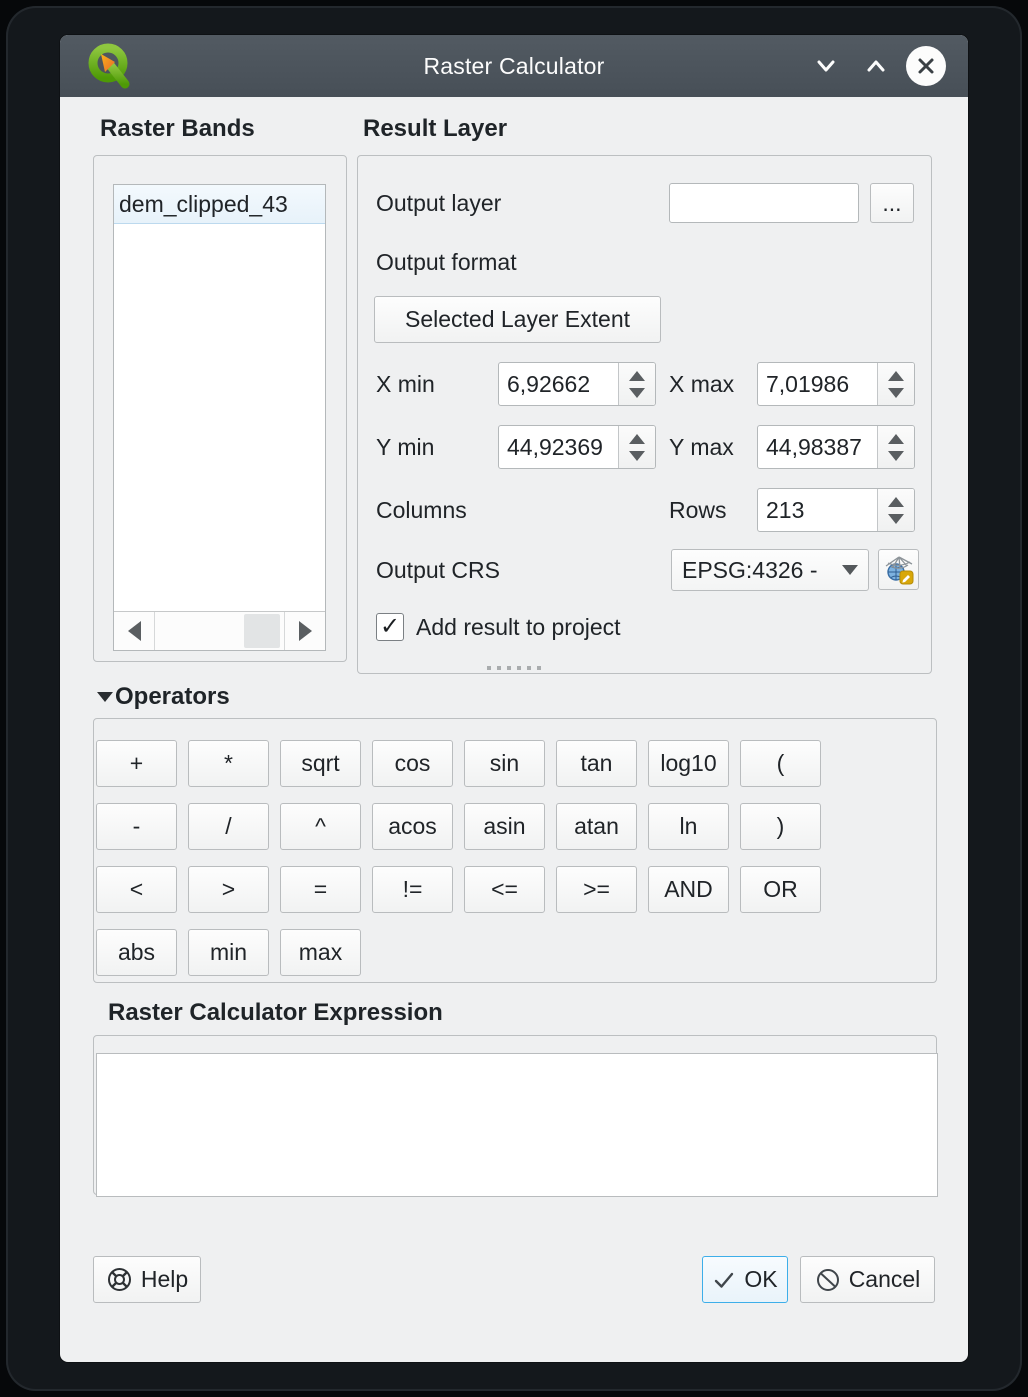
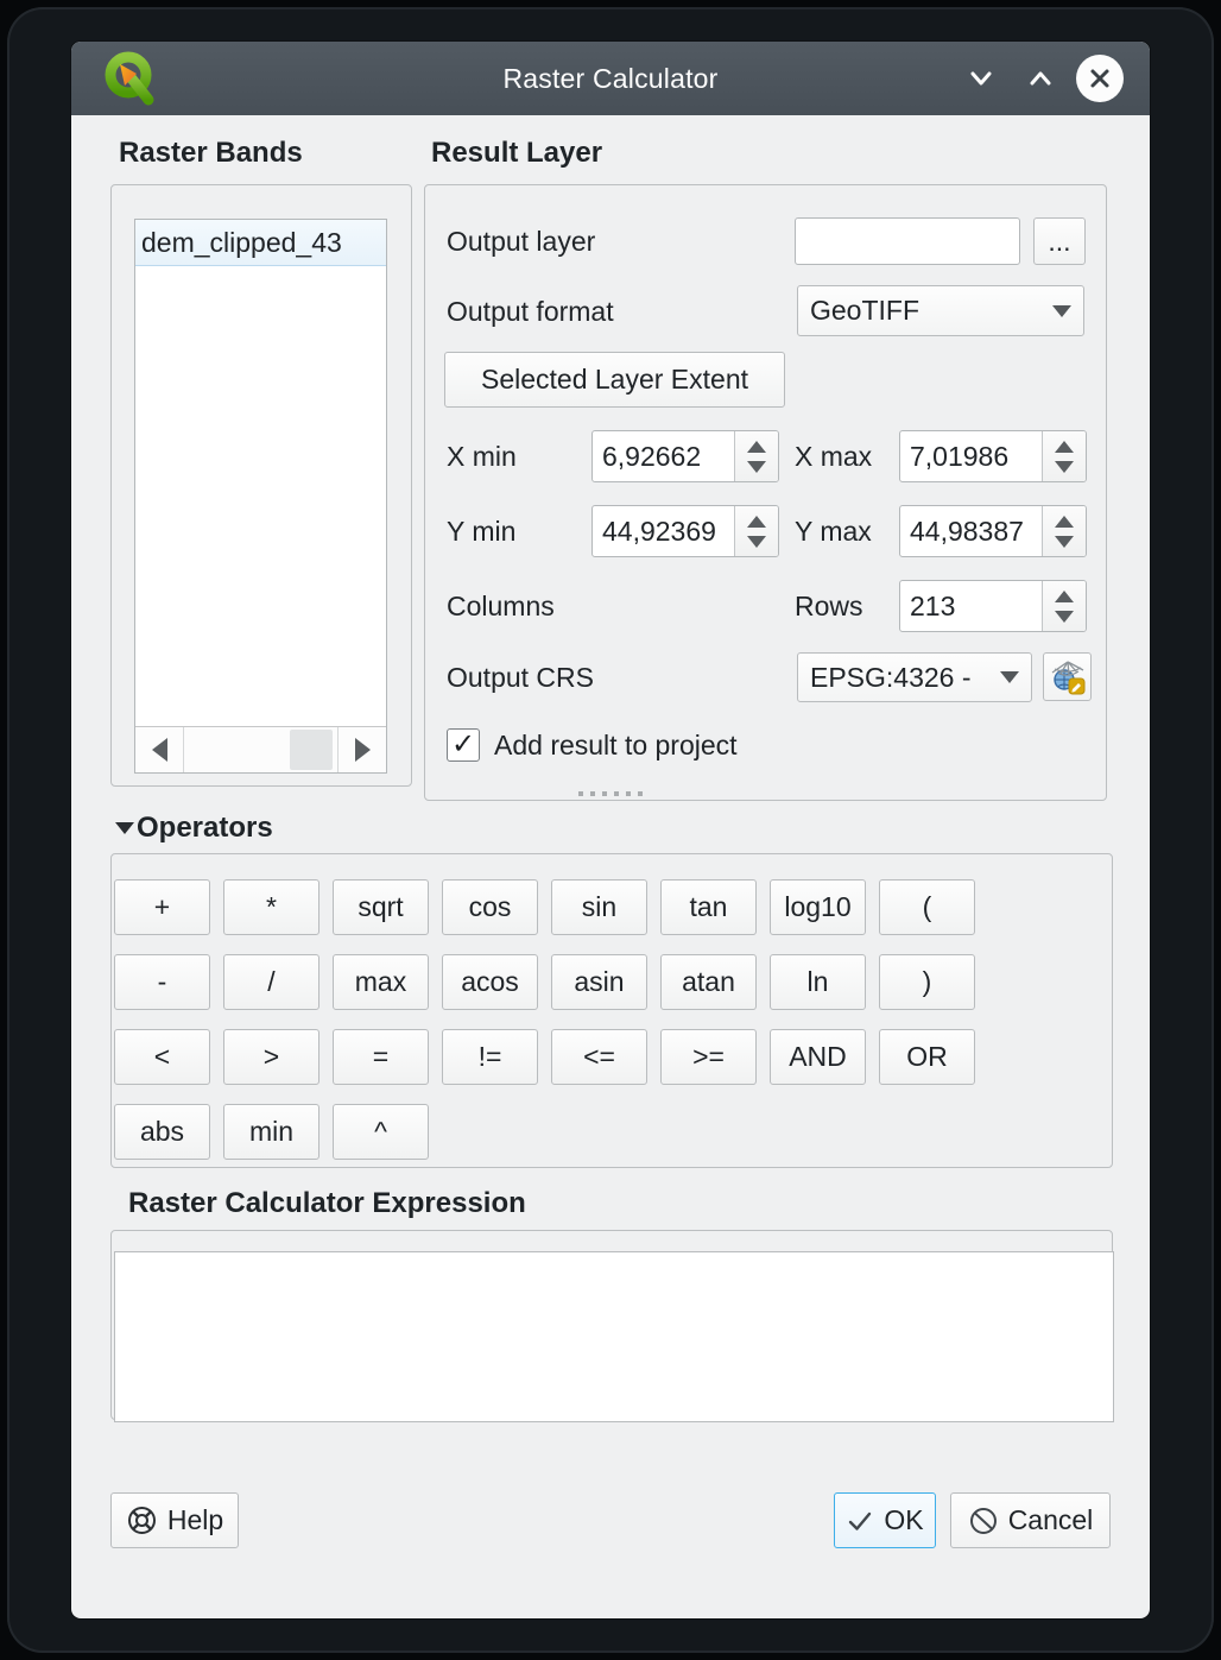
  Raster Calculator
  Raster Bands
  dem_clipped_43
  Result Layer
  Output layer
  ...
  Output format
+ GeoTIFF
  Selected Layer Extent
  X min
  6,92662
  X max
  7,01986
  Y min
  44,92369
  Y max
  44,98387
  Columns
  Rows
  213
  Output CRS
  EPSG:4326 -
  ✓
  Add result to project
  Operators
  +
  *
  sqrt
  cos
  sin
  tan
  log10
  (
  -
  /
- ^
+ max
  acos
  asin
  atan
  ln
  )
  <
  >
  =
  !=
  <=
  >=
  AND
  OR
  abs
  min
- max
+ ^
  Raster Calculator Expression
  Help
  OK
  Cancel
